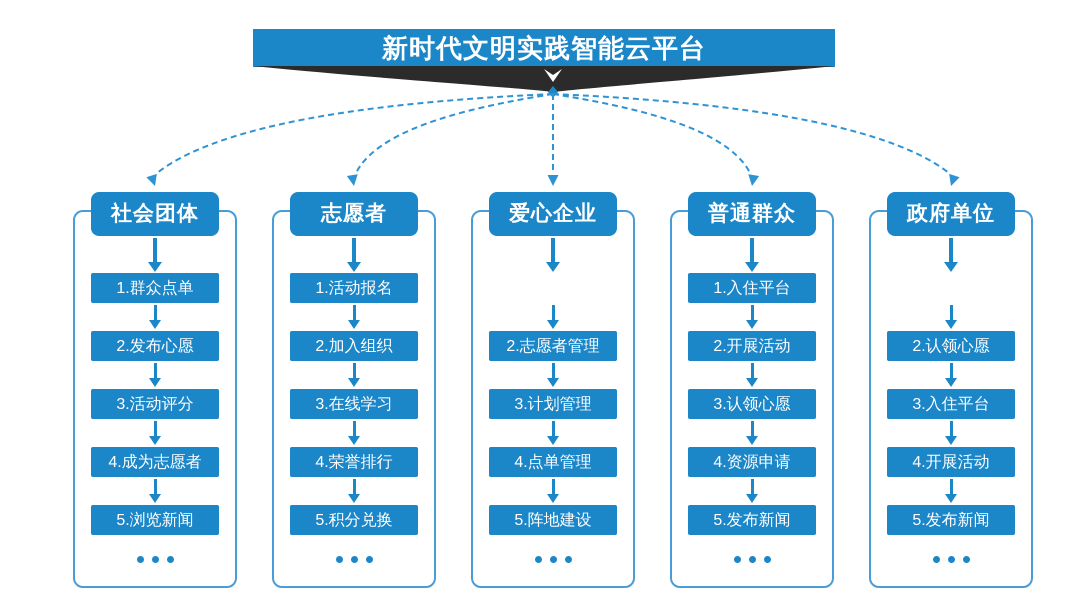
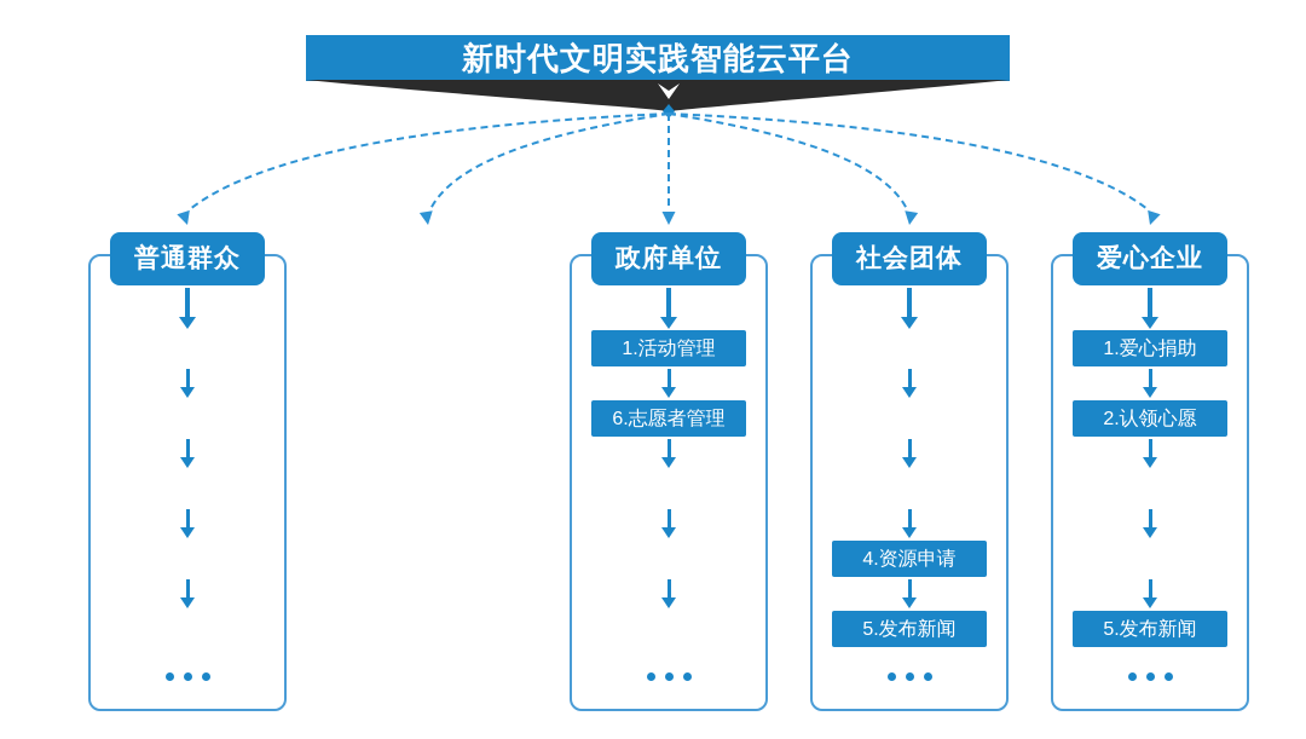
  新时代文明实践智能云平台
- 社会团体
+ 普通群众
- 1.群众点单
- 2.发布心愿
- 3.活动评分
- 4.成为志愿者
- 5.浏览新闻
- 志愿者
- 1.活动报名
- 2.加入组织
- 3.在线学习
- 4.荣誉排行
- 5.积分兑换
- 爱心企业
+ 政府单位
+ 1.活动管理
- 2.志愿者管理
+ 6.志愿者管理
- 3.计划管理
- 4.点单管理
- 5.阵地建设
- 普通群众
+ 社会团体
- 1.入住平台
- 2.开展活动
- 3.认领心愿
  4.资源申请
  5.发布新闻
- 政府单位
+ 爱心企业
+ 1.爱心捐助
  2.认领心愿
- 3.入住平台
- 4.开展活动
  5.发布新闻
